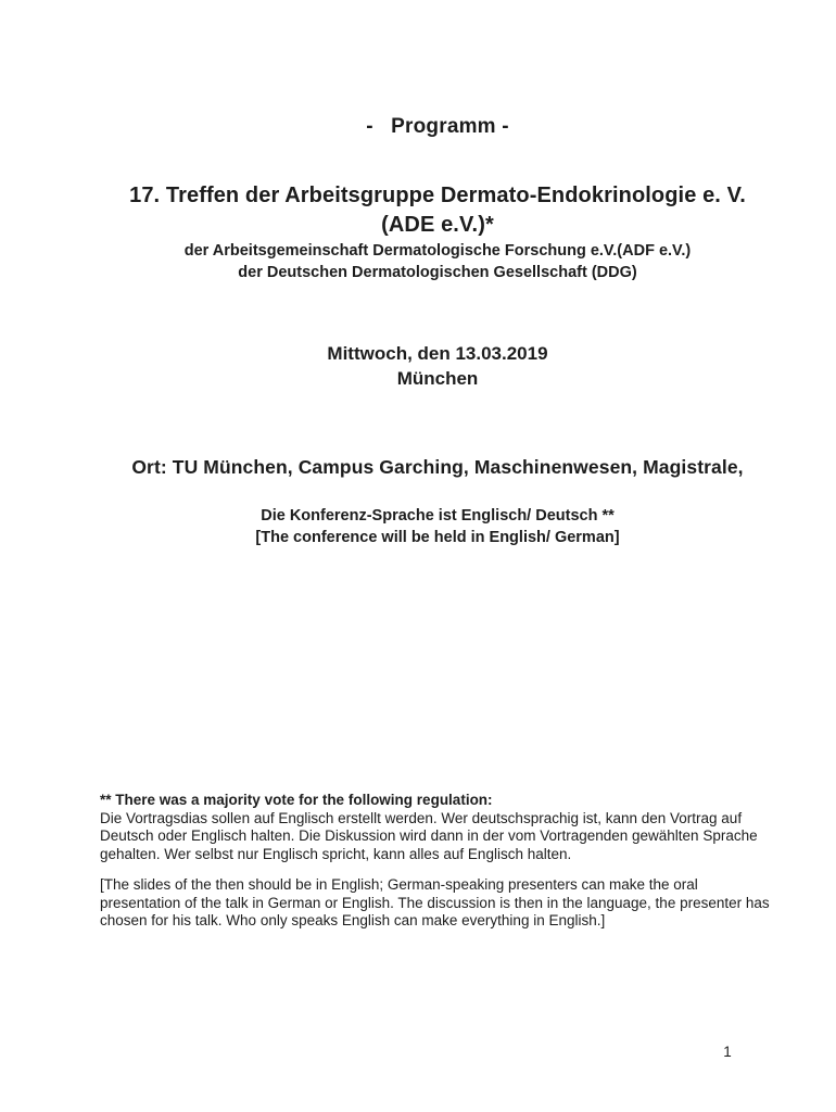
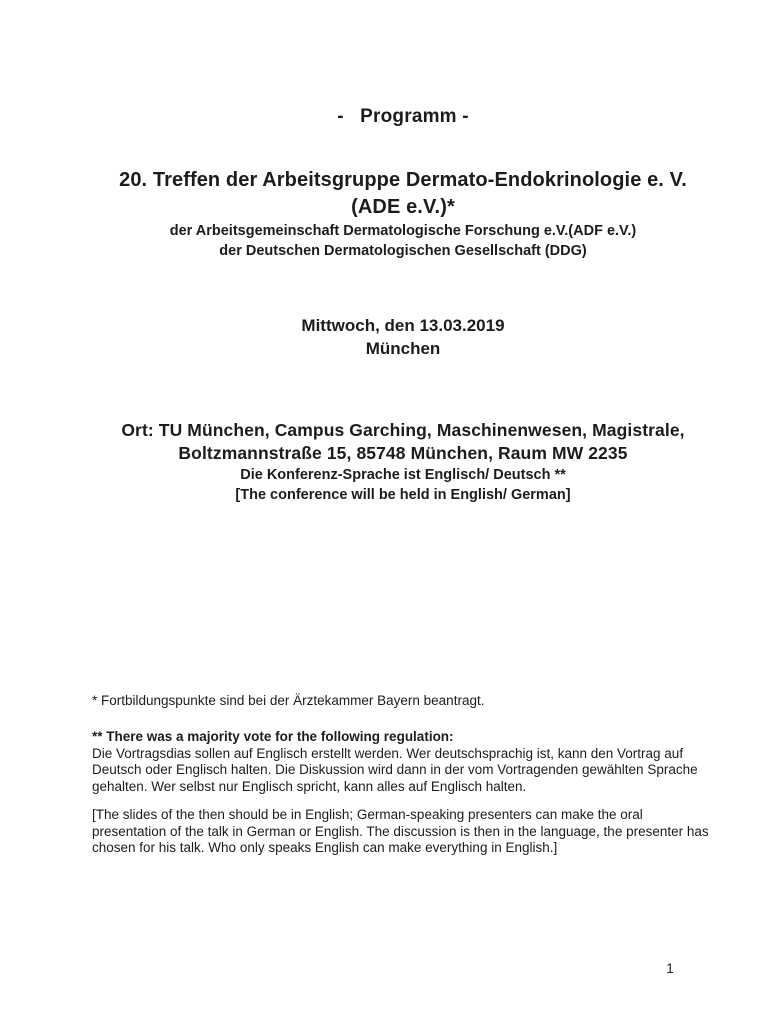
  - Programm -
- 17. Treffen der Arbeitsgruppe Dermato-Endokrinologie e. V.
+ 20. Treffen der Arbeitsgruppe Dermato-Endokrinologie e. V.
  (ADE e.V.)*
  der Arbeitsgemeinschaft Dermatologische Forschung e.V.(ADF e.V.)
  der Deutschen Dermatologischen Gesellschaft (DDG)
  Mittwoch, den 13.03.2019
  München
  Ort: TU München, Campus Garching, Maschinenwesen, Magistrale,
+ Boltzmannstraße 15, 85748 München, Raum MW 2235
  Die Konferenz-Sprache ist Englisch/ Deutsch **
  [The conference will be held in English/ German]
+ * Fortbildungspunkte sind bei der Ärztekammer Bayern beantragt.
  ** There was a majority vote for the following regulation:
  Die Vortragsdias sollen auf Englisch erstellt werden. Wer deutschsprachig ist, kann den Vortrag auf Deutsch oder Englisch halten. Die Diskussion wird dann in der vom Vortragenden gewählten Sprache gehalten. Wer selbst nur Englisch spricht, kann alles auf Englisch halten.
  [The slides of the then should be in English; German-speaking presenters can make the oral presentation of the talk in German or English. The discussion is then in the language, the presenter has chosen for his talk. Who only speaks English can make everything in English.]
  1
